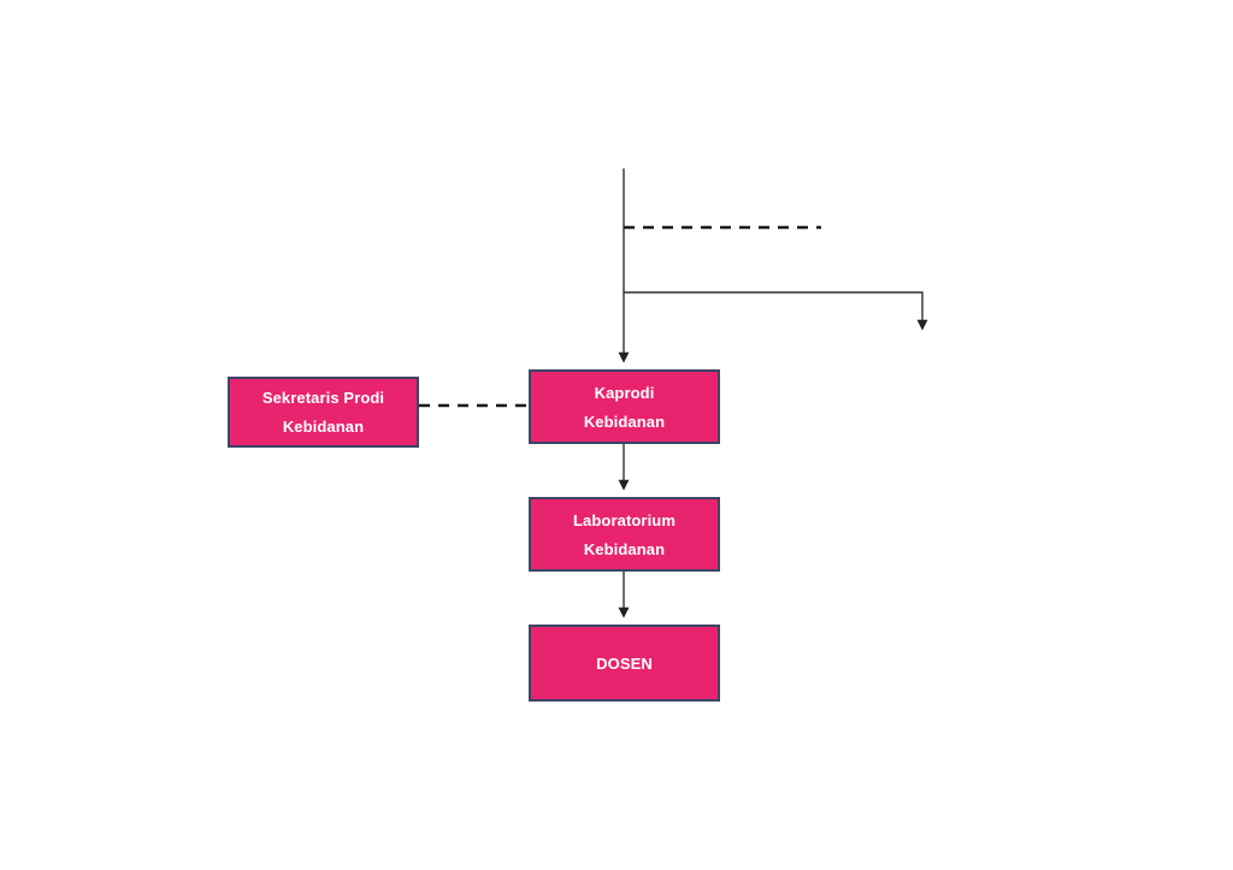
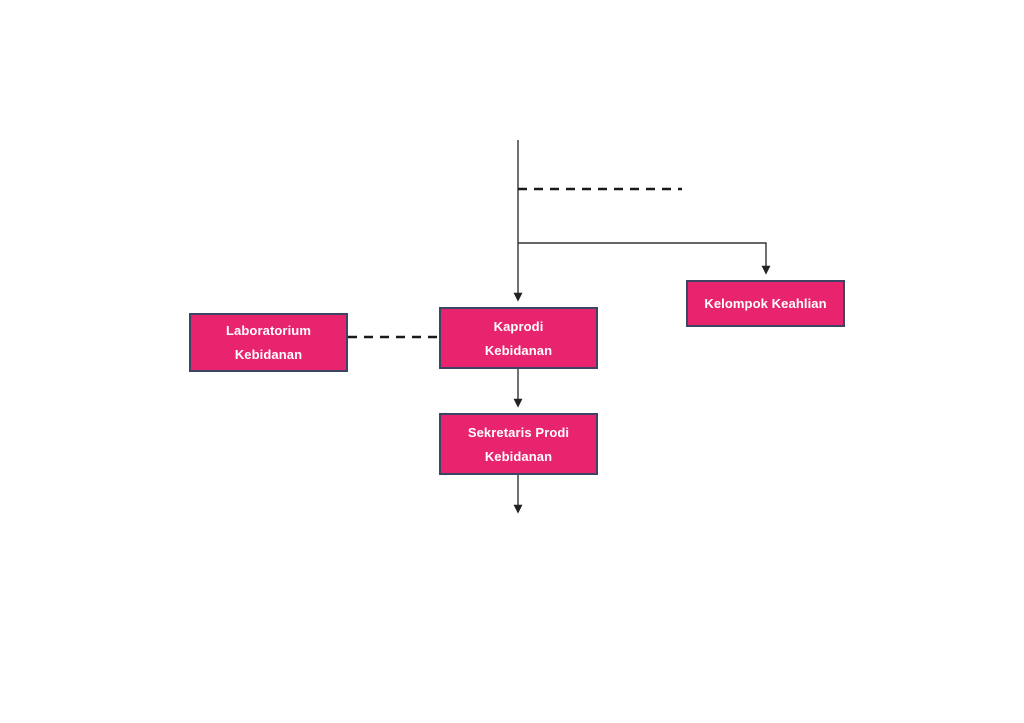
+ Kelompok Keahlian
- Sekretaris Prodi
+ Laboratorium
  Kebidanan
  Kaprodi
  Kebidanan
- Laboratorium
+ Sekretaris Prodi
  Kebidanan
- DOSEN
